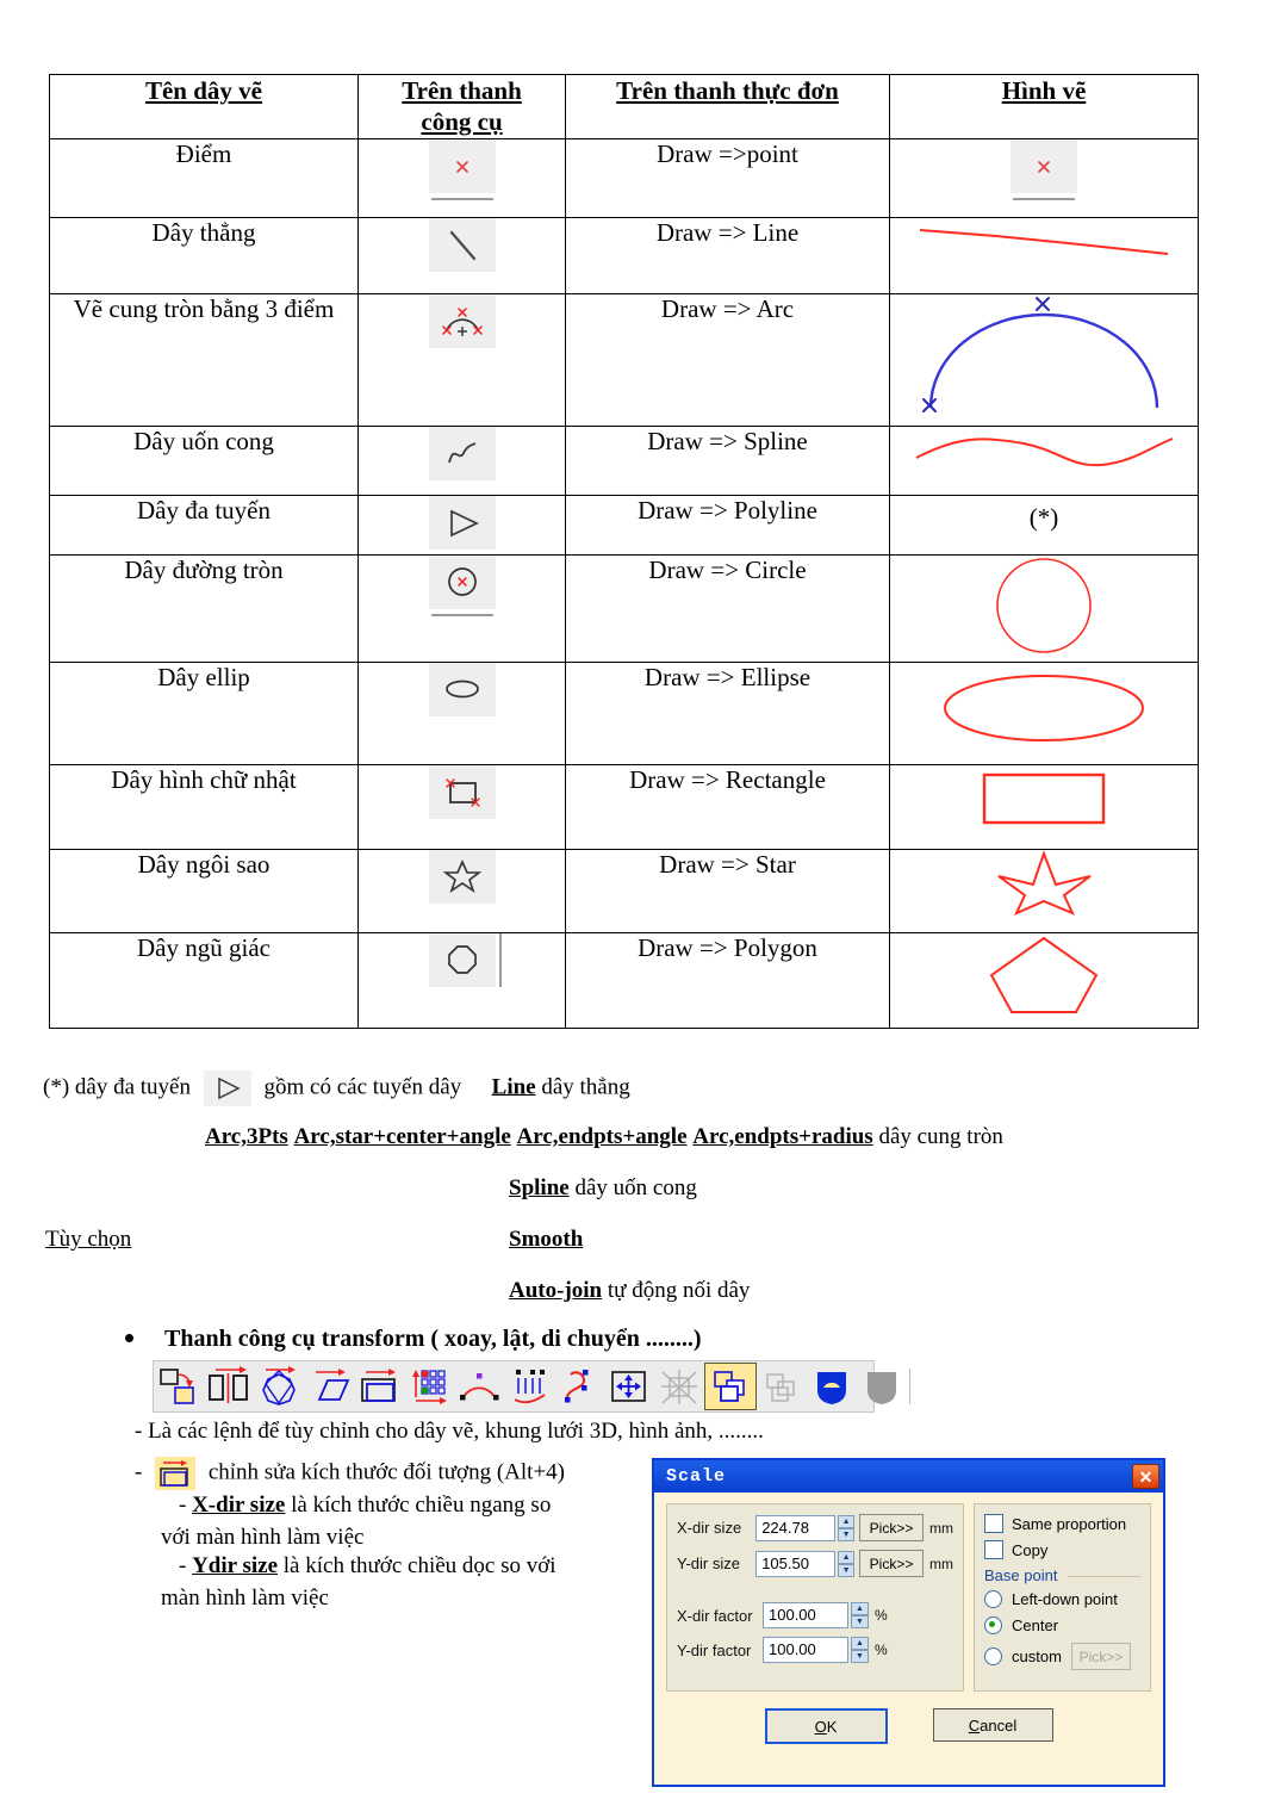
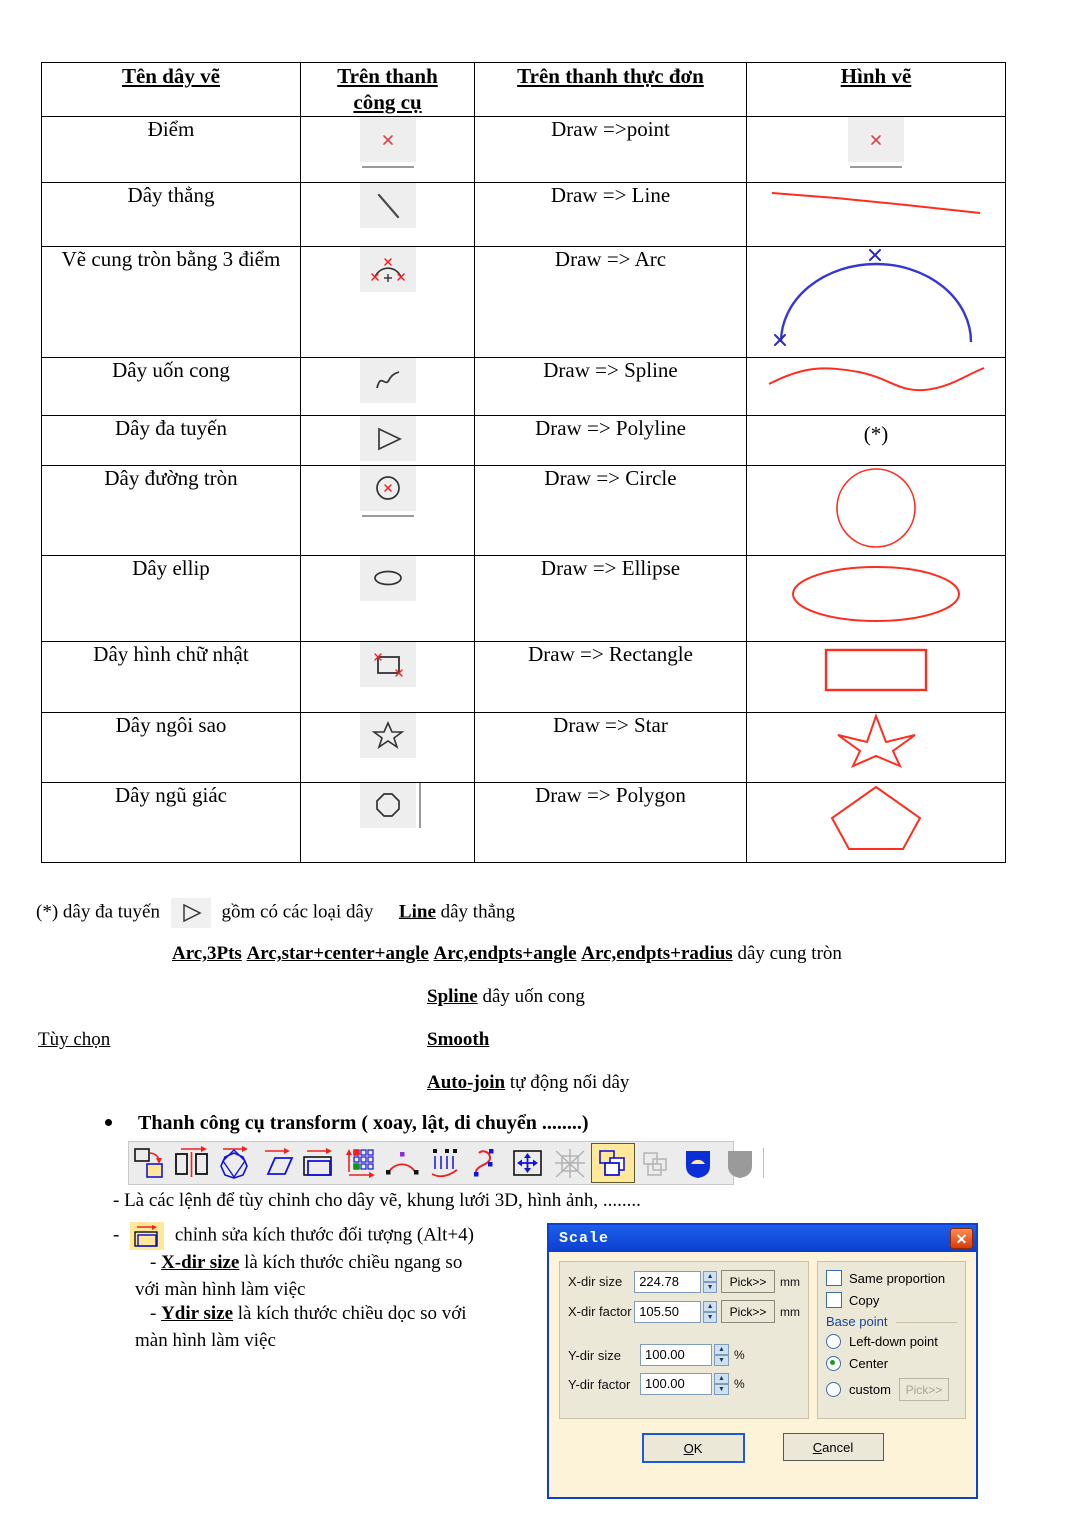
  Tên dây vẽ	Trên thanh công cụ	Trên thanh thực đơn	Hình vẽ
  Điểm		Draw =>point
  Dây thẳng		Draw => Line
  Vẽ cung tròn bằng 3 điểm		Draw => Arc
  Dây uốn cong		Draw => Spline
  Dây đa tuyến		Draw => Polyline	(*)
  Dây đường tròn		Draw => Circle
  Dây ellip		Draw => Ellipse
  Dây hình chữ nhật		Draw => Rectangle
  Dây ngôi sao		Draw => Star
  Dây ngũ giác		Draw => Polygon
- (*) dây đa tuyến gồm có các tuyến dây Line dây thẳng
+ (*) dây đa tuyến gồm có các loại dây Line dây thẳng
  Arc,3Pts Arc,star+center+angle Arc,endpts+angle Arc,endpts+radius dây cung tròn
  Spline dây uốn cong
  Tùy chọn
  Smooth
  Auto-join tự động nối dây
  Thanh công cụ transform ( xoay, lật, di chuyển ........)
  - Là các lệnh để tùy chỉnh cho dây vẽ, khung lưới 3D, hình ảnh, ........
  - chỉnh sửa kích thước đối tượng (Alt+4)
  - X-dir size là kích thước chiều ngang so
  với màn hình làm việc
  - Ydir size là kích thước chiều dọc so với
  màn hình làm việc
  Scale
  ✕
  X-dir size
  224.78
  Pick>>
  mm
- Y-dir size
+ X-dir factor
  105.50
  Pick>>
  mm
- X-dir factor
+ Y-dir size
  100.00
  %
  Y-dir factor
  100.00
  %
  Same proportion
  Copy
  Base point
  Left-down point
  Center
  custom
  Pick>>
  O
  K
  C
  ancel
